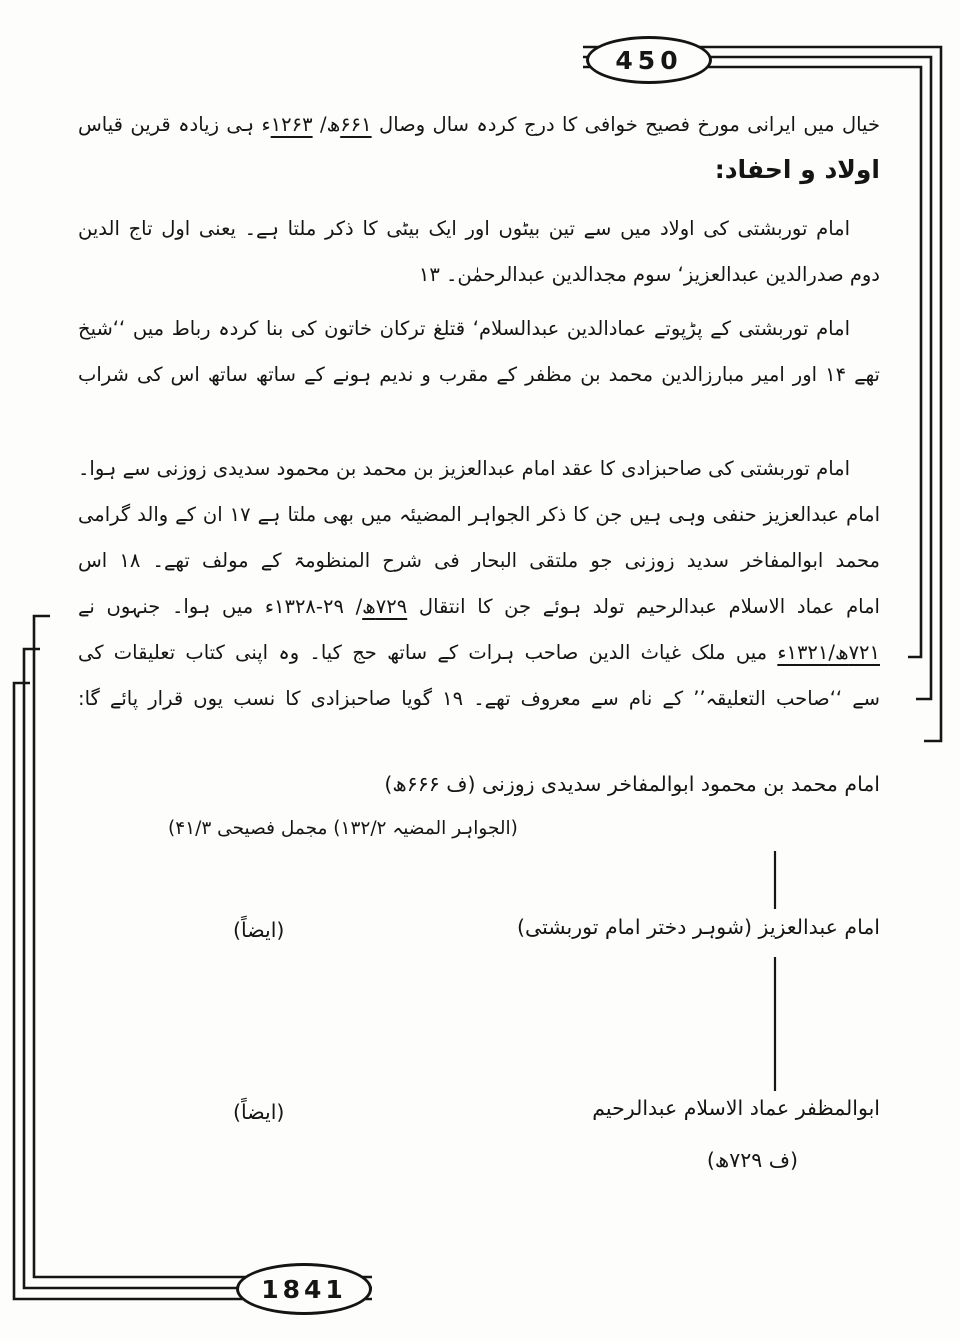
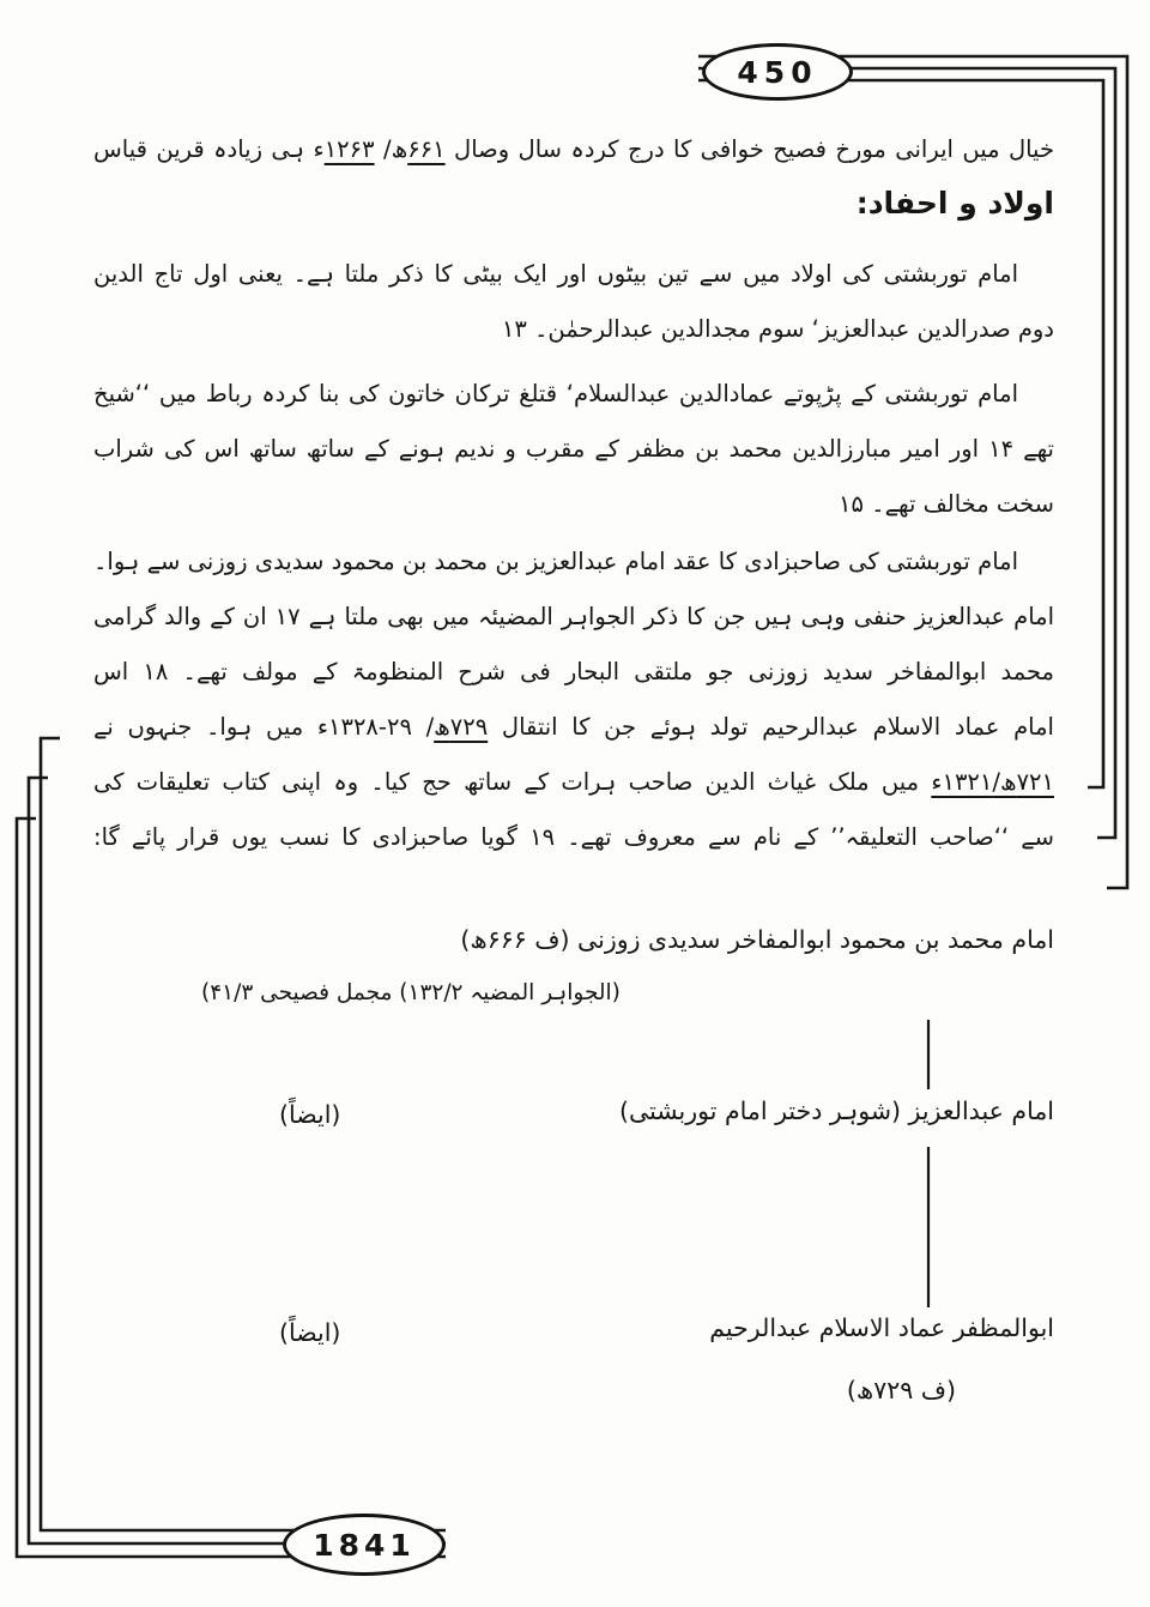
  450
  1841
  خیال میں ایرانی مورخ فصیح خوافی کا درج کردہ سال وصال ۶۶۱ھ/ ۱۲۶۳ء ہی زیادہ قرین قیاس
  اولاد و احفاد:
  امام توربشتی کی اولاد میں سے تین بیٹوں اور ایک بیٹی کا ذکر ملتا ہے۔ یعنی اول تاج الدین
  دوم صدرالدین عبدالعزیز‘ سوم مجدالدین عبدالرحمٰن۔ ۱۳
  امام توربشتی کے پڑپوتے عمادالدین عبدالسلام‘ قتلغ ترکان خاتون کی بنا کردہ رباط میں ‘‘شیخ
  تھے ۱۴ اور امیر مبارزالدین محمد بن مظفر کے مقرب و ندیم ہونے کے ساتھ ساتھ اس کی شراب
+ سخت مخالف تھے۔ ۱۵
  امام توربشتی کی صاحبزادی کا عقد امام عبدالعزیز بن محمد بن محمود سدیدی زوزنی سے ہوا۔
  امام عبدالعزیز حنفی وہی ہیں جن کا ذکر الجواہر المضیئہ میں بھی ملتا ہے ۱۷ ان کے والد گرامی
  محمد ابوالمفاخر سدید زوزنی جو ملتقی البحار فی شرح المنظومۃ کے مولف تھے۔ ۱۸ اس
  امام عماد الاسلام عبدالرحیم تولد ہوئے جن کا انتقال ۷۲۹ھ/ ۲۹-۱۳۲۸ء میں ہوا۔ جنہوں نے
  ۷۲۱ھ/۱۳۲۱ء میں ملک غیاث الدین صاحب ہرات کے ساتھ حج کیا۔ وہ اپنی کتاب تعلیقات کی
  سے ‘‘صاحب التعلیقہ’’ کے نام سے معروف تھے۔ ۱۹ گویا صاحبزادی کا نسب یوں قرار پائے گا:
  امام محمد بن محمود ابوالمفاخر سدیدی زوزنی (ف ۶۶۶ھ)
  (الجواہر المضیہ ۱۳۲/۲) مجمل فصیحی ۴۱/۳)
  امام عبدالعزیز (شوہر دختر امام توربشتی)
  (ایضاً)
  ابوالمظفر عماد الاسلام عبدالرحیم
  (ایضاً)
  (ف ۷۲۹ھ)
